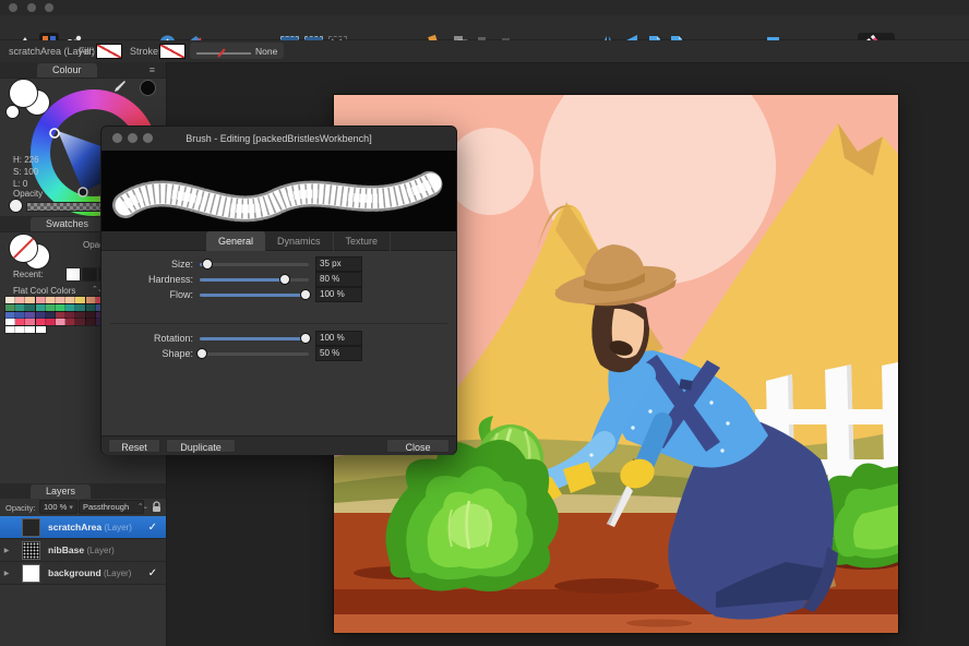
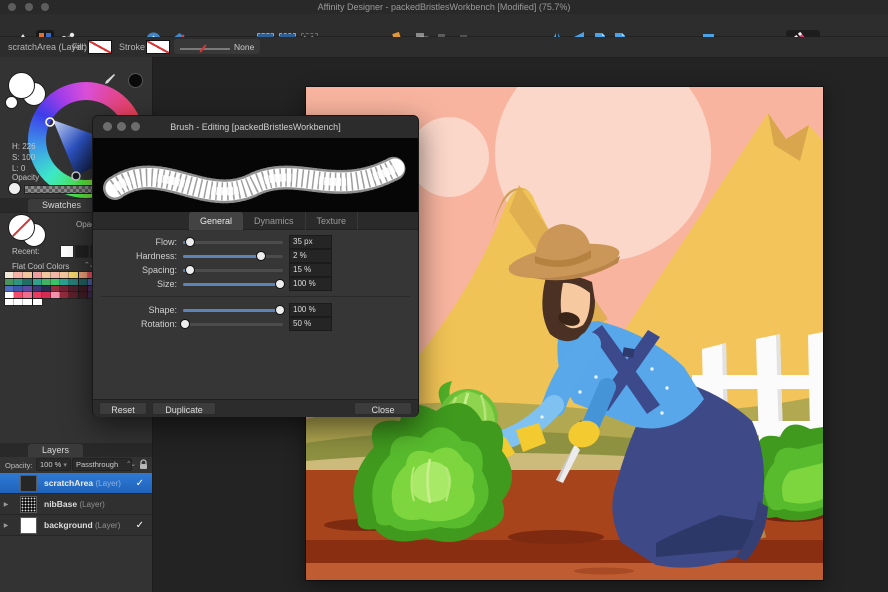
+ Affinity Designer - packedBristlesWorkbench [Modified] (75.7%)
  scratchArea (Layer)
  Fill:
  Stroke
  None
- Colour
- ≡
  H: 226
  S: 100
  L: 0
  Opacity
  Swatches
  Recent:
  Flat Cool Colors
  Layers
  Opacity:
  100 %
  Passthrough
  scratchArea (Layer)
  ✓
  nibBase (Layer)
  background (Layer)
  ✓
  Brush - Editing [packedBristlesWorkbench]
  General
  Dynamics
  Texture
- Size:
+ Flow:
  35 px
  Hardness:
- 80 %
+ 2 %
+ Spacing:
+ 15 %
- Flow:
+ Size:
  100 %
- Rotation:
+ Shape:
  100 %
- Shape:
+ Rotation:
  50 %
  Reset
  Duplicate
  Close
